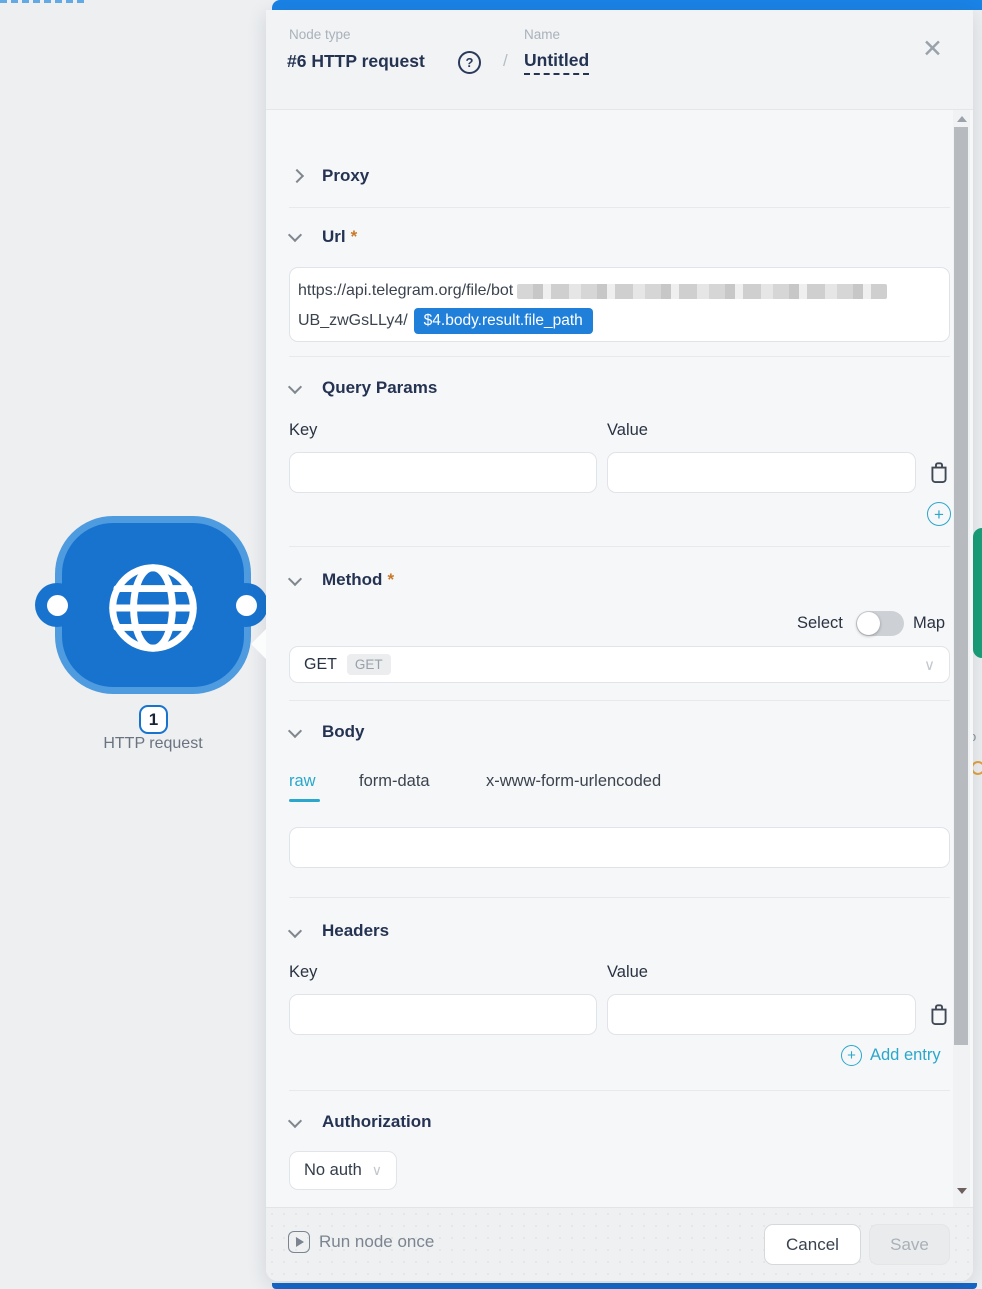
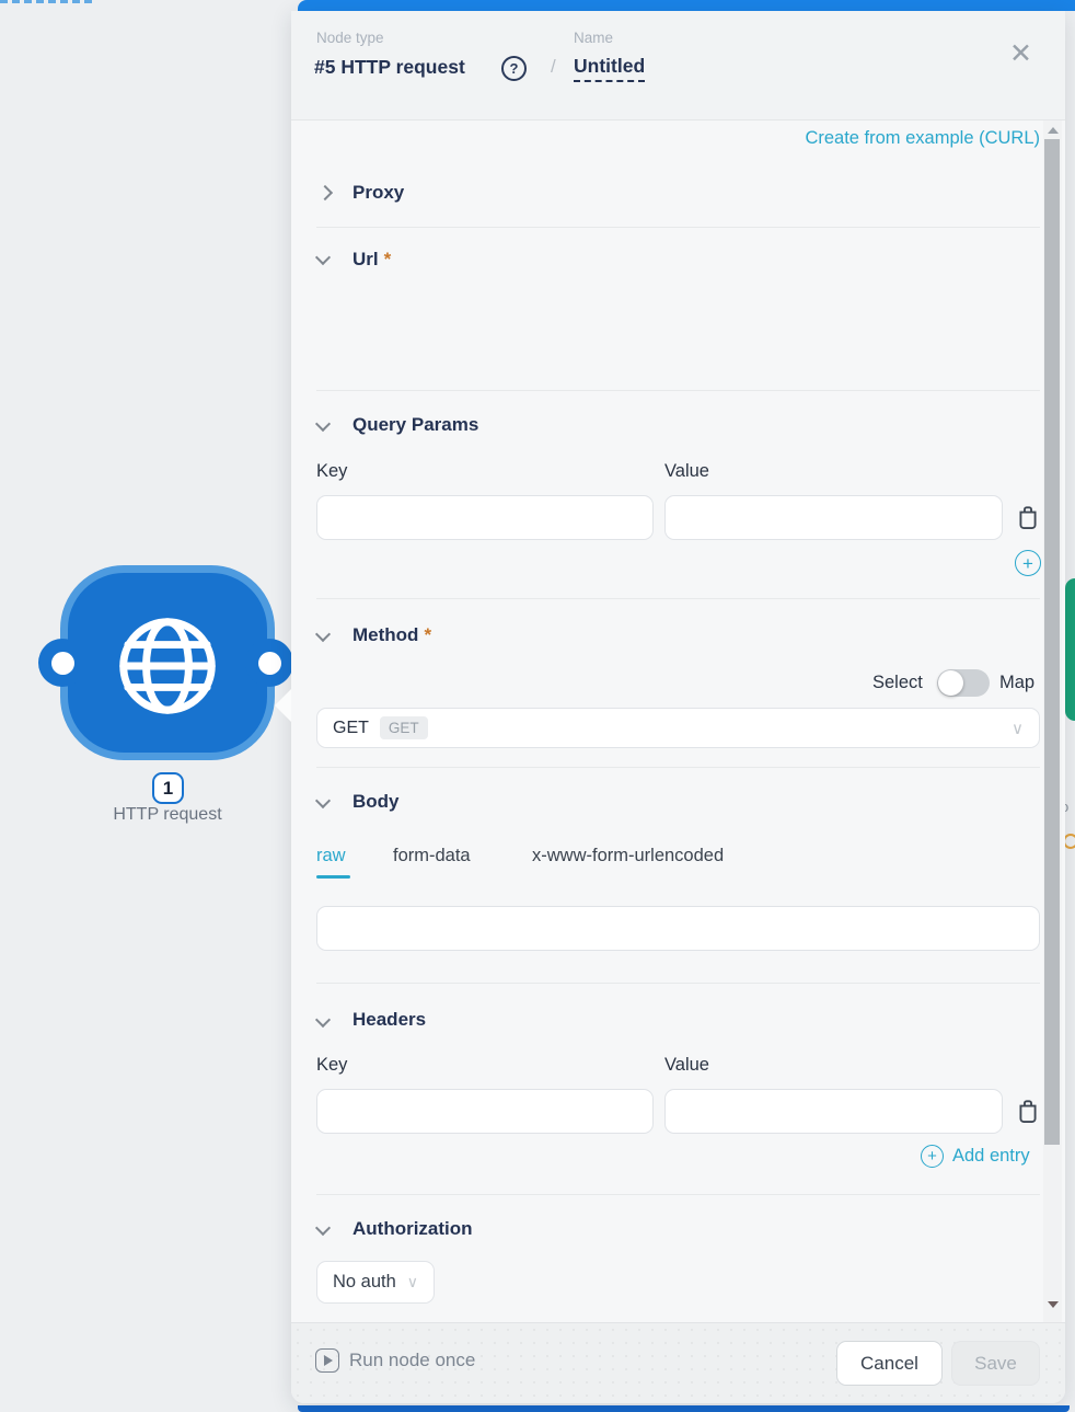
  1
  HTTP request
  Node type
- #6 HTTP request
+ #5 HTTP request
  ?
  /
  Name
  Untitled
  ✕
+ Create from example (CURL)
  Proxy
  Url *
- https://api.telegram.org/file/bot
- UB_zwGsLLy4/
- $4.body.result.file_path
  Query Params
  Key
  Value
  +
  Method *
  Select
  Map
  GET
  GET
  ∨
  Body
  raw
  form-data
  x-www-form-urlencoded
  Headers
  Key
  Value
  +
  Add entry
  Authorization
  No auth
  ∨
  Run node once
  Cancel
  Save
